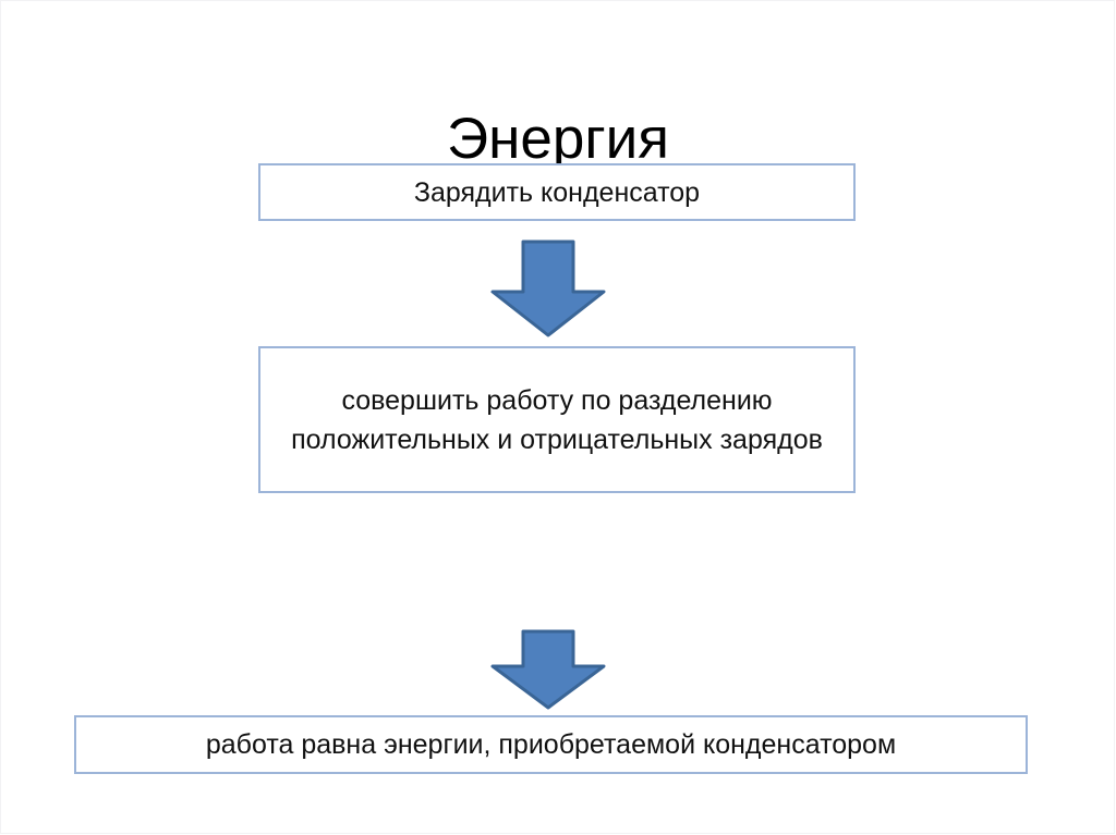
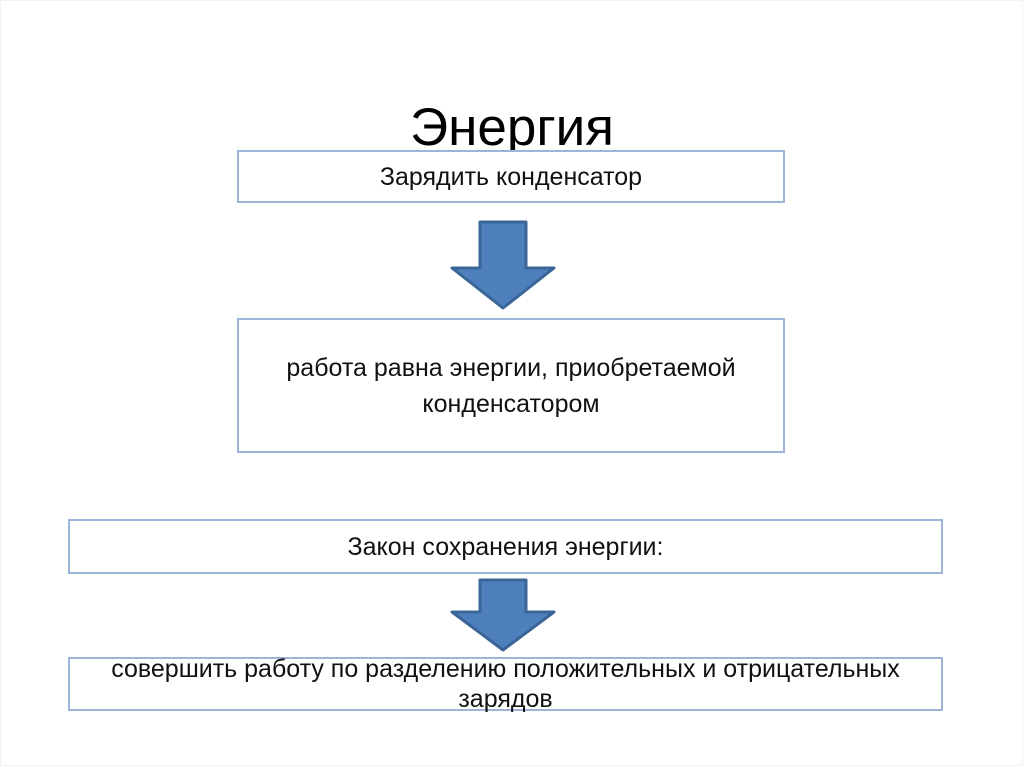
  Энергия
  Зарядить конденсатор
- совершить работу по разделению положительных и отрицательных зарядов
+ работа равна энергии, приобретаемой конденсатором
+ Закон сохранения энергии:
- работа равна энергии, приобретаемой конденсатором
+ совершить работу по разделению положительных и отрицательных зарядов
